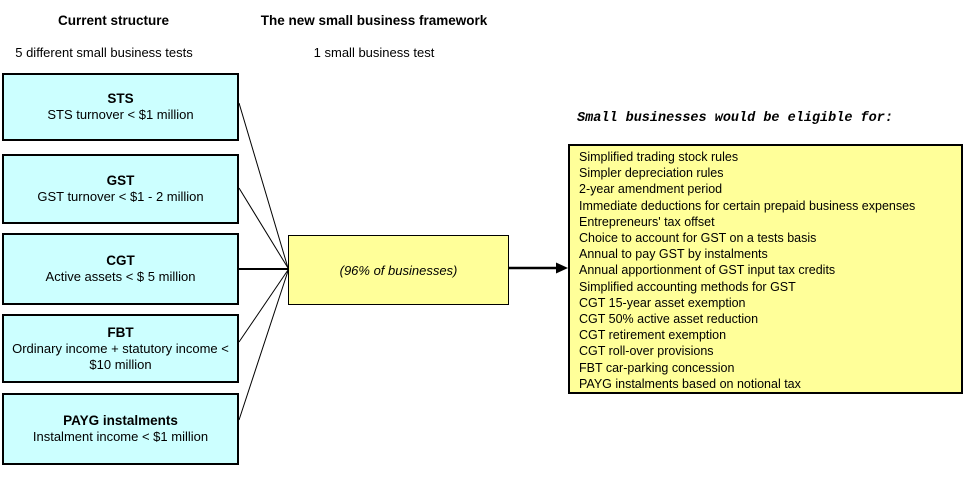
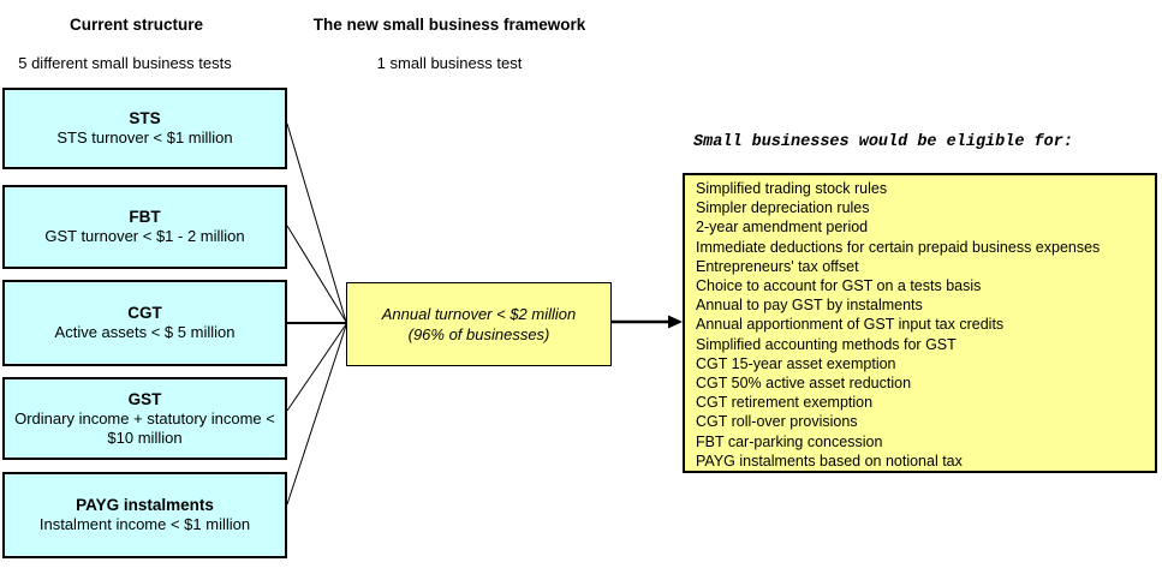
  Current structure
  5 different small business tests
  The new small business framework
  1 small business test
  STS
  STS turnover < $1 million
- GST
+ FBT
  GST turnover < $1 - 2 million
  CGT
  Active assets < $ 5 million
- FBT
+ GST
  Ordinary income + statutory income < $10 million
  PAYG instalments
  Instalment income < $1 million
+ Annual turnover < $2 million
  (96% of businesses)
  Small businesses would be eligible for:
  Simplified trading stock rules
  Simpler depreciation rules
  2-year amendment period
  Immediate deductions for certain prepaid business expenses
  Entrepreneurs' tax offset
  Choice to account for GST on a tests basis
  Annual to pay GST by instalments
  Annual apportionment of GST input tax credits
  Simplified accounting methods for GST
  CGT 15-year asset exemption
  CGT 50% active asset reduction
  CGT retirement exemption
  CGT roll-over provisions
  FBT car-parking concession
  PAYG instalments based on notional tax
